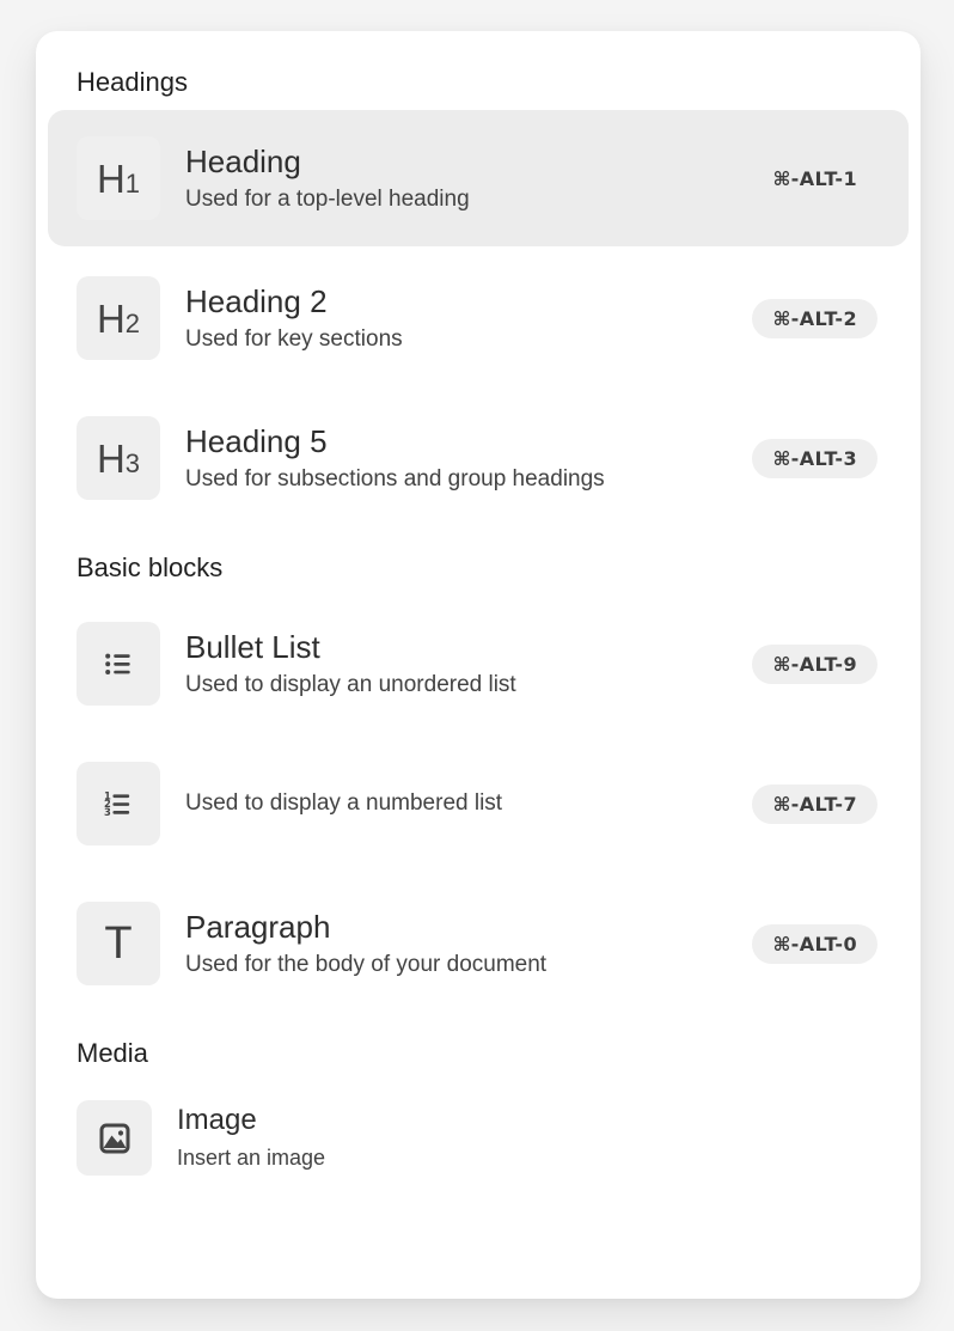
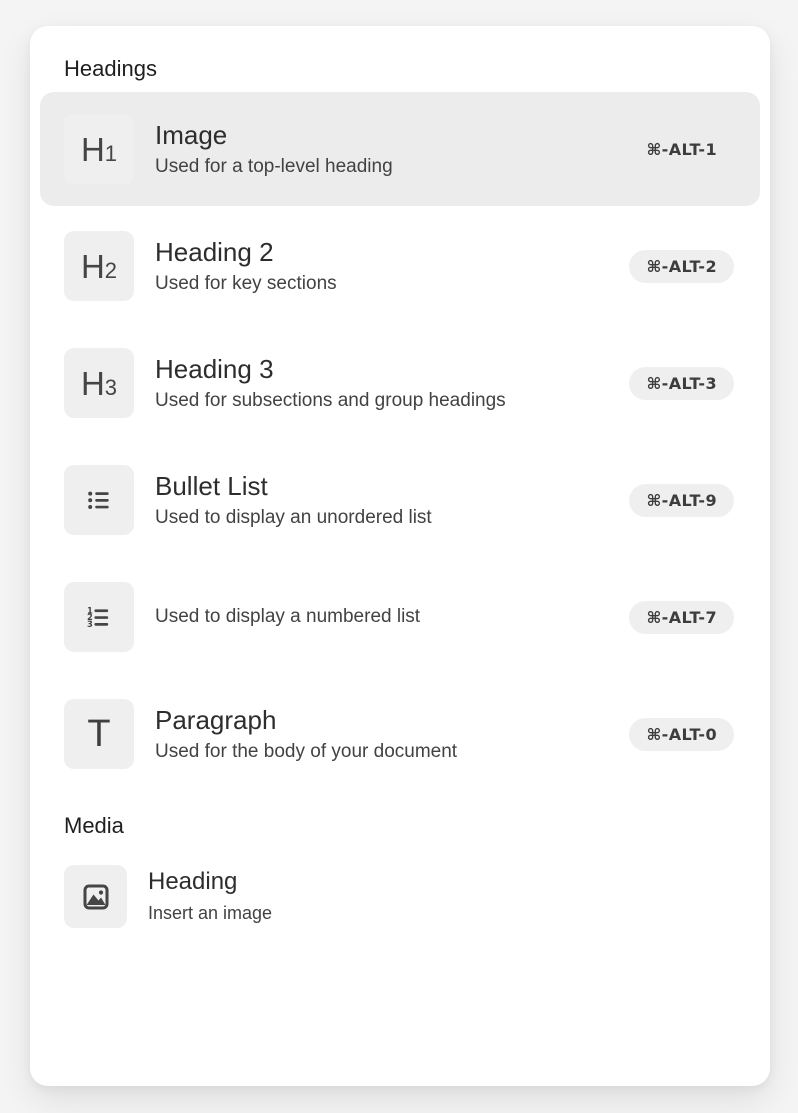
  Headings
  H1
- Heading
+ Image
  Used for a top-level heading
  ⌘-ALT-1
  H2
  Heading 2
  Used for key sections
  ⌘-ALT-2
  H3
- Heading 5
+ Heading 3
  Used for subsections and group headings
  ⌘-ALT-3
- Basic blocks
  Bullet List
  Used to display an unordered list
  ⌘-ALT-9
  1
  2
  3
  Used to display a numbered list
  ⌘-ALT-7
  T
  Paragraph
  Used for the body of your document
  ⌘-ALT-0
  Media
- Image
+ Heading
  Insert an image
